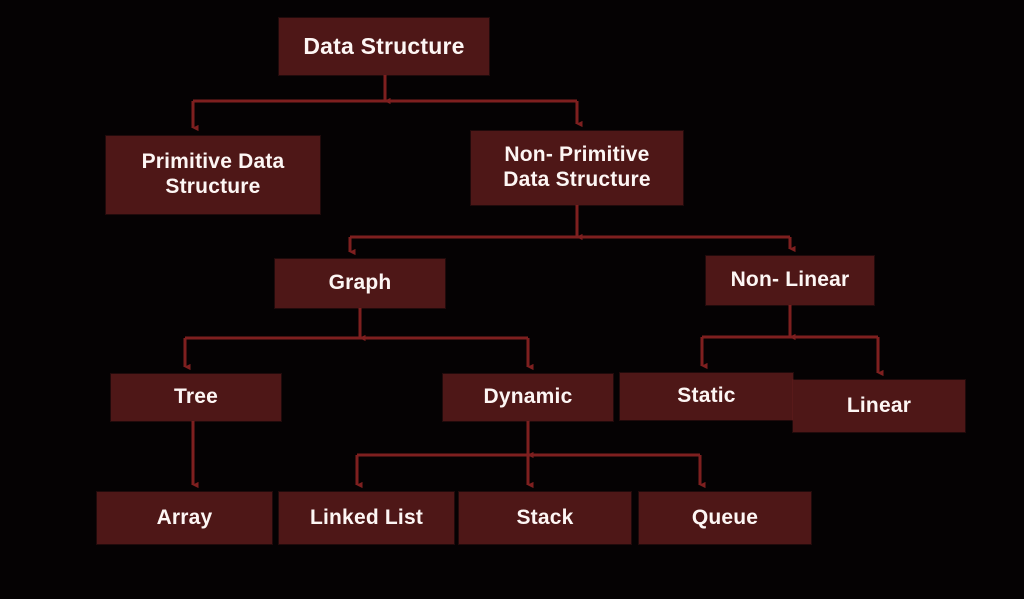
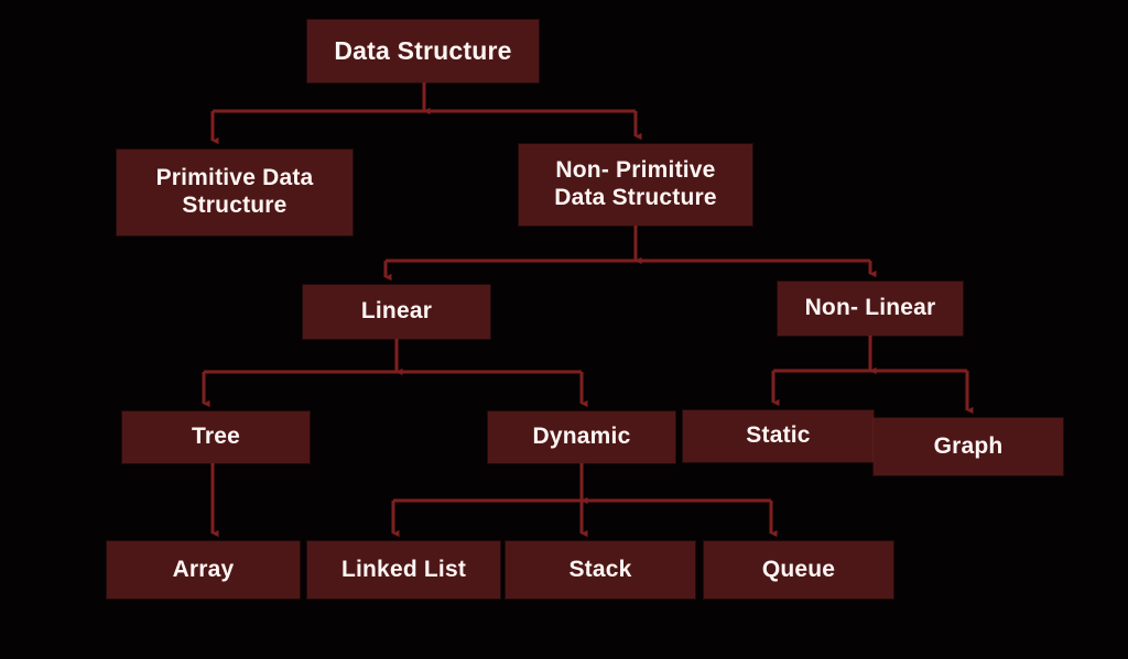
  Data Structure
  Primitive Data
  Structure
  Non- Primitive
  Data Structure
- Graph
+ Linear
  Non- Linear
  Tree
  Dynamic
  Static
- Linear
+ Graph
  Array
  Linked List
  Stack
  Queue
